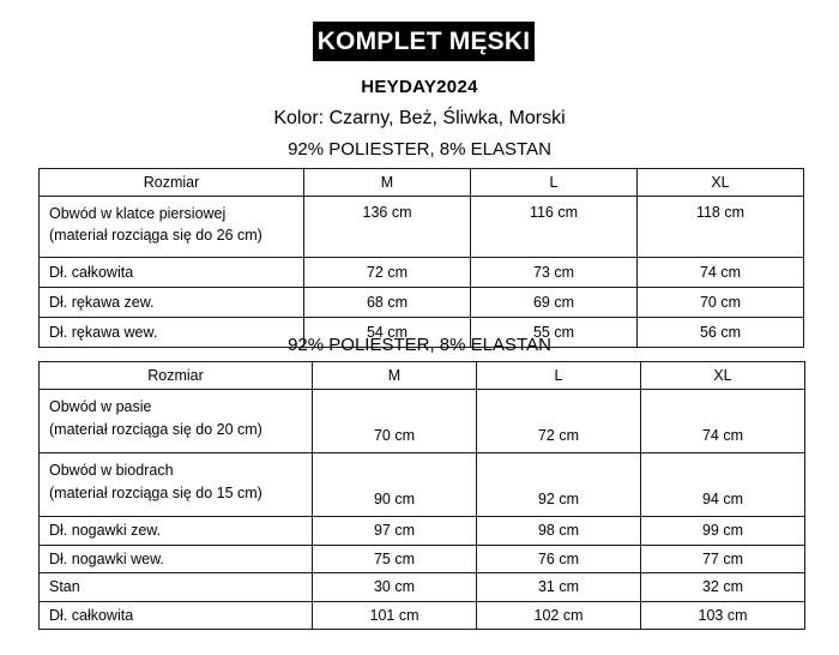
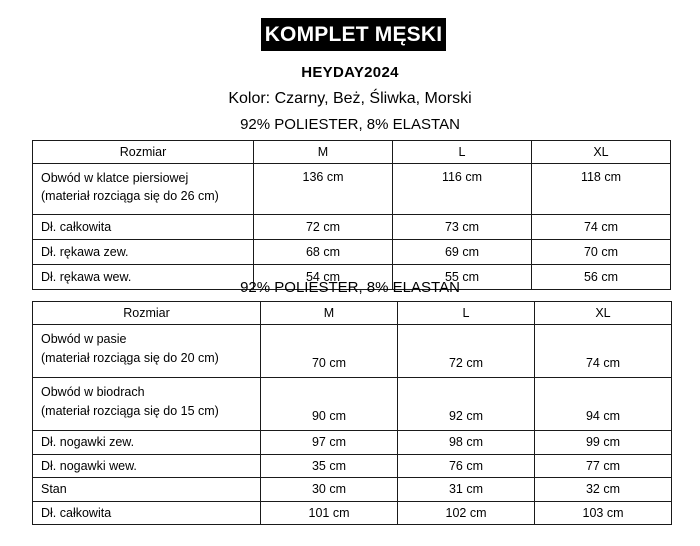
  KOMPLET MĘSKI
  HEYDAY2024
  Kolor: Czarny, Beż, Śliwka, Morski
  92% POLIESTER, 8% ELASTAN
  Rozmiar	M	L	XL
  Obwód w klatce piersiowej (materiał rozciąga się do 26 cm)	136 cm	116 cm	118 cm
  Dł. całkowita	72 cm	73 cm	74 cm
  Dł. rękawa zew.	68 cm	69 cm	70 cm
  Dł. rękawa wew.	54 cm	55 cm	56 cm
  92% POLIESTER, 8% ELASTAN
  Rozmiar	M	L	XL
  Obwód w pasie (materiał rozciąga się do 20 cm)	70 cm	72 cm	74 cm
  Obwód w biodrach (materiał rozciąga się do 15 cm)	90 cm	92 cm	94 cm
  Dł. nogawki zew.	97 cm	98 cm	99 cm
- Dł. nogawki wew.	75 cm	76 cm	77 cm
+ Dł. nogawki wew.	35 cm	76 cm	77 cm
  Stan	30 cm	31 cm	32 cm
  Dł. całkowita	101 cm	102 cm	103 cm
